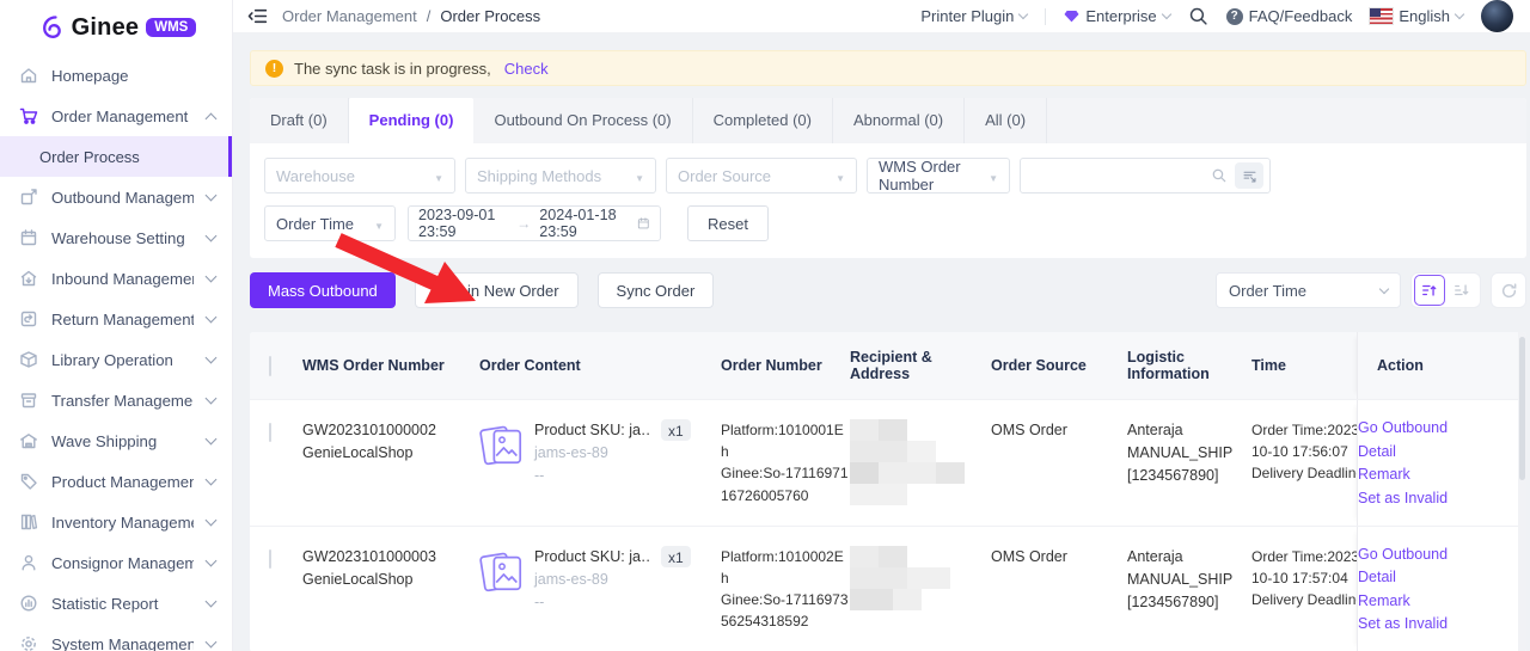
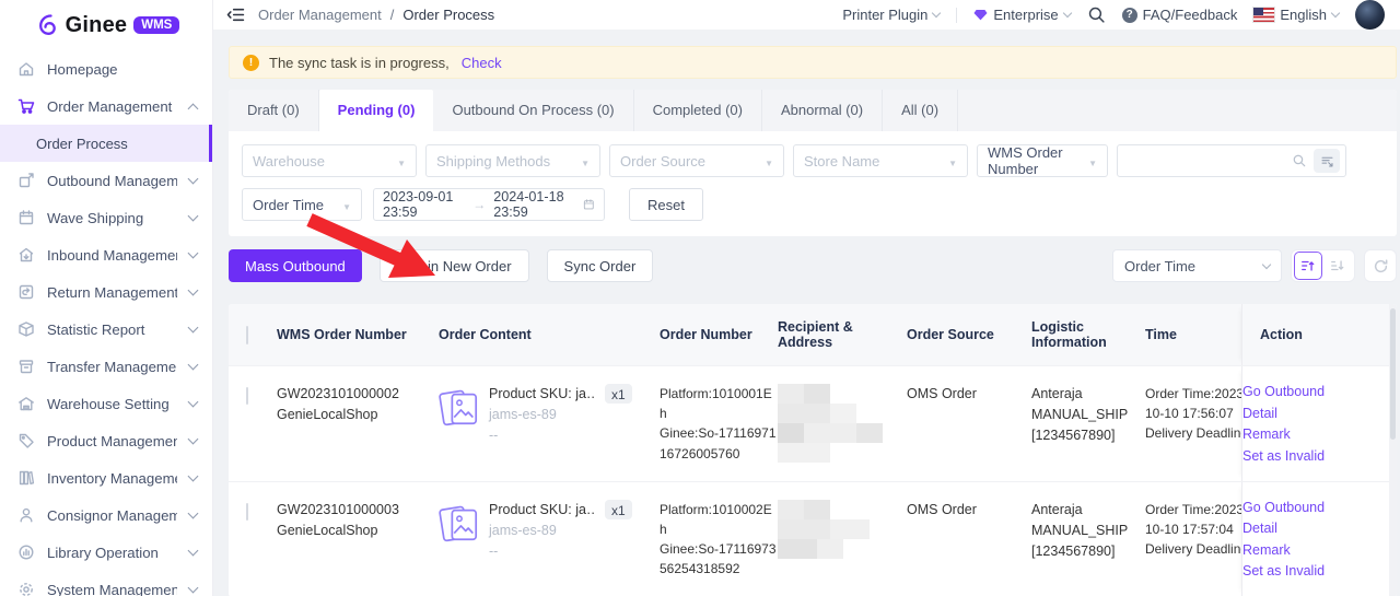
  Ginee
  WMS
  Homepage
  Order Management
  Order Process
  Outbound Managem
- Warehouse Setting
+ Wave Shipping
  Inbound Manageme
  Return Management
- Library Operation
+ Statistic Report
  Transfer Manageme
- Wave Shipping
+ Warehouse Setting
  Product Managemen
  Inventory Managem
  Consignor Managem
- Statistic Report
+ Library Operation
  System Managemen
  Order Management
  /
  Order Process
  Printer Plugin
  Enterprise
  FAQ/Feedback
  English
  The sync task is in progress,
  Check
  Draft (0)
  Pending (0)
  Outbound On Process (0)
  Completed (0)
  Abnormal (0)
  All (0)
  Warehouse
  Shipping Methods
  Order Source
+ Store Name
  WMS Order Number
  Order Time
  2023-09-01 23:59
  →
  2024-01-18 23:59
  Reset
  Mass Outbound
  in New Order
  Sync Order
  Order Time
  WMS Order Number
  Order Content
  Order Number
  Recipient &
  Address
  Order Source
  Logistic
  Information
  Time
  Action
  GW2023101000002
  GenieLocalShop
  Product SKU: ja…
  jams-es-89
  --
  x1
  Platform:1010001E
  h
  Ginee:So-17116971
  16726005760
  OMS Order
  Anteraja
  MANUAL_SHIP
  [1234567890]
  Order Time:2023
  10-10 17:56:07
  Delivery Deadlin
  Go Outbound
  Detail
  Remark
  Set as Invalid
  GW2023101000003
  GenieLocalShop
  Product SKU: ja…
  jams-es-89
  --
  x1
  Platform:1010002E
  h
  Ginee:So-17116973
  56254318592
  OMS Order
  Anteraja
  MANUAL_SHIP
  [1234567890]
  Order Time:2023
  10-10 17:57:04
  Delivery Deadlin
  Go Outbound
  Detail
  Remark
  Set as Invalid
